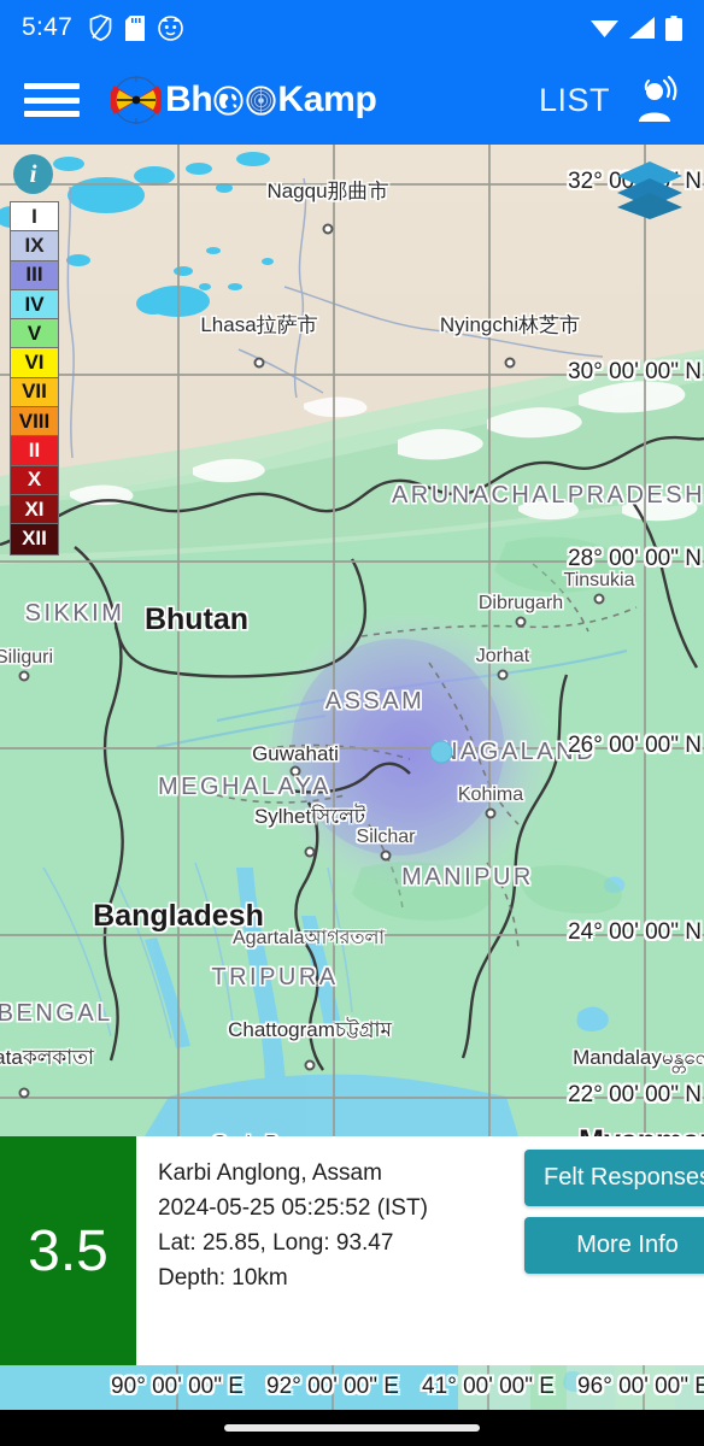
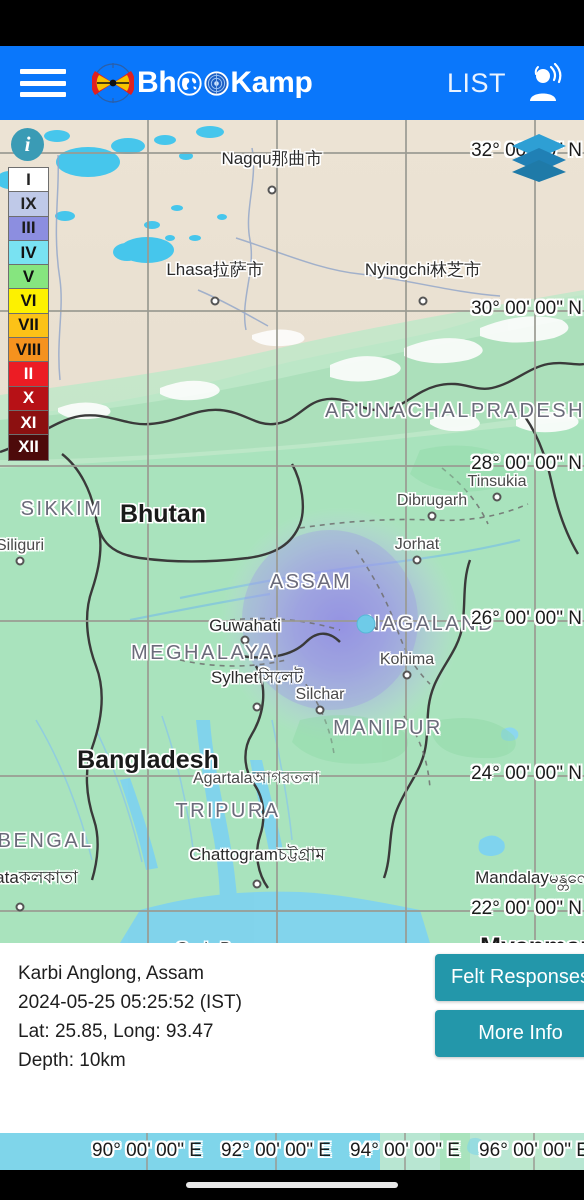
- 5:47
  Bh
  Kamp
  LIST
  Nagqu那曲市
  Lhasa拉萨市
  Nyingchi林芝市
  ARUNACHALPRADESH
  Bhutan
  Dibrugarh
  Tinsukia
  SIKKIM
  Siliguri
  Jorhat
  ASSAM
  Guwahati
  AGALAND
  MEGHALAYA
  Kohima
  Sylhetসিলেট
  Silchar
  MANIPUR
  Bangladesh
  Agartalaআগরতলা
  TRIPURA
  Chattogramচট্টগ্রাম
  Mandalayမန္တလေ
  32° 00" N
  30° 00' 00" N
  28° 00' 00" N
  26° 00' 00" N
  24° 00' 00" N
  22° 00' 00" N
  i
  I
  IX
  III
  IV
  V
  VI
  VII
  VIII
  II
  X
  XI
  XII
  90° 00' 00" E
  92° 00' 00" E
- 41° 00' 00" E
+ 94° 00' 00" E
  96° 00' 00" E
- 3.5
  Karbi Anglong, Assam
  2024-05-25 05:25:52 (IST)
  Lat: 25.85, Long: 93.47
  Depth: 10km
  Felt Response
  More Info
